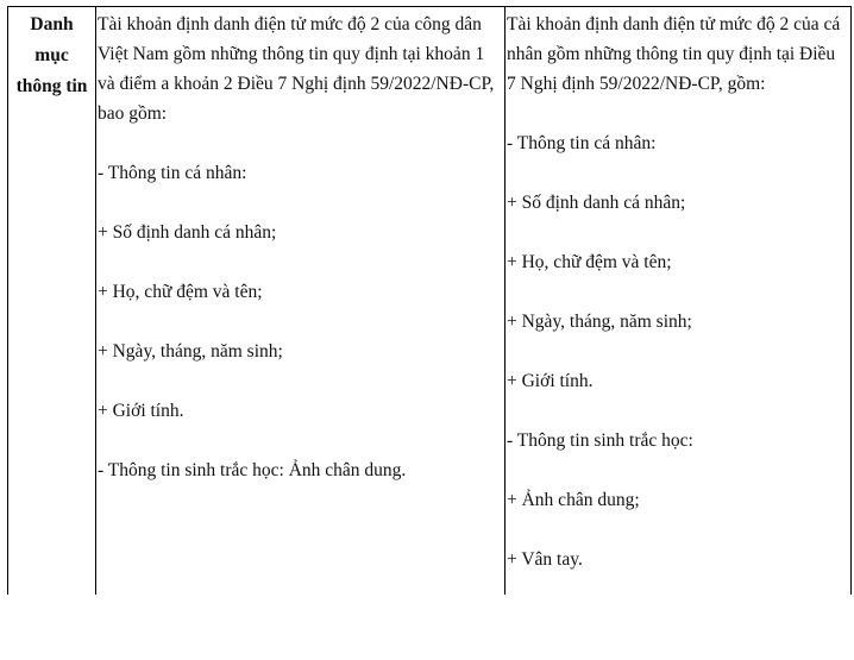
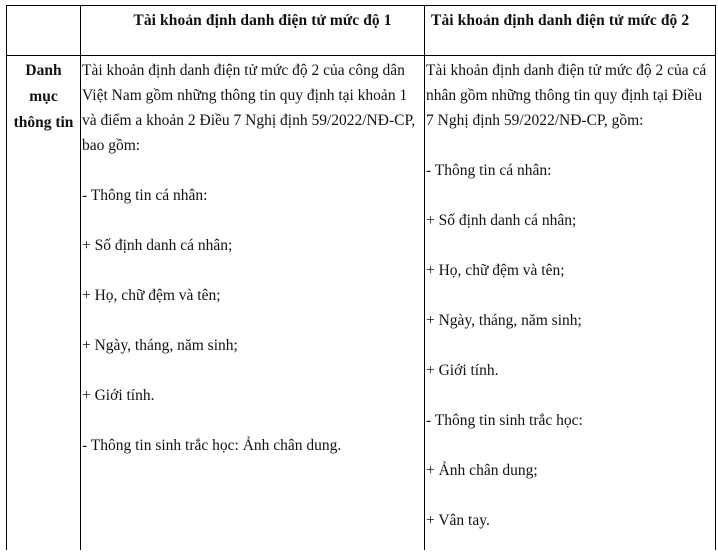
+ 	Tài khoản định danh điện tử mức độ 1	Tài khoản định danh điện tử mức độ 2
  Danh mục thông tin	Tài khoản định danh điện tử mức độ 2 của công dân Việt Nam gồm những thông tin quy định tại khoản 1 và điểm a khoản 2 Điều 7 Nghị định 59/2022/NĐ-CP, bao gồm: - Thông tin cá nhân: + Số định danh cá nhân; + Họ, chữ đệm và tên; + Ngày, tháng, năm sinh; + Giới tính. - Thông tin sinh trắc học: Ảnh chân dung.	Tài khoản định danh điện tử mức độ 2 của cá nhân gồm những thông tin quy định tại Điều 7 Nghị định 59/2022/NĐ-CP, gồm: - Thông tin cá nhân: + Số định danh cá nhân; + Họ, chữ đệm và tên; + Ngày, tháng, năm sinh; + Giới tính. - Thông tin sinh trắc học: + Ảnh chân dung; + Vân tay.
